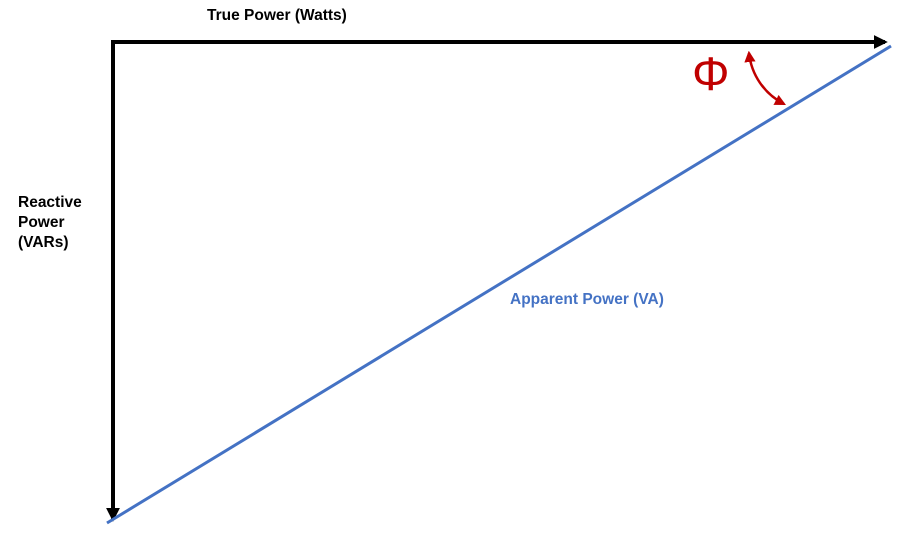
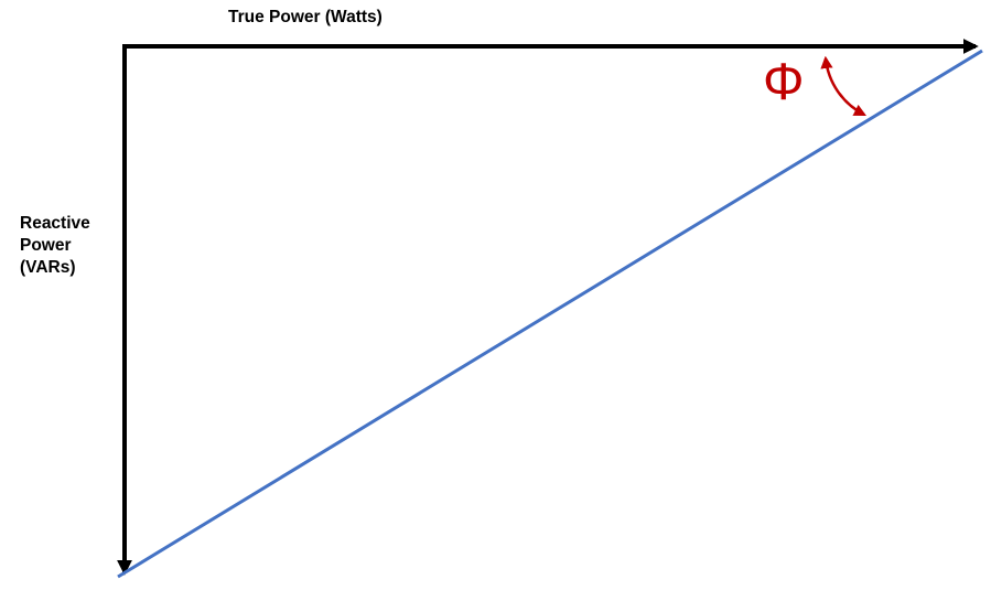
  True Power (Watts)
  Reactive
  Power
  (VARs)
- Apparent Power (VA)
  Φ
